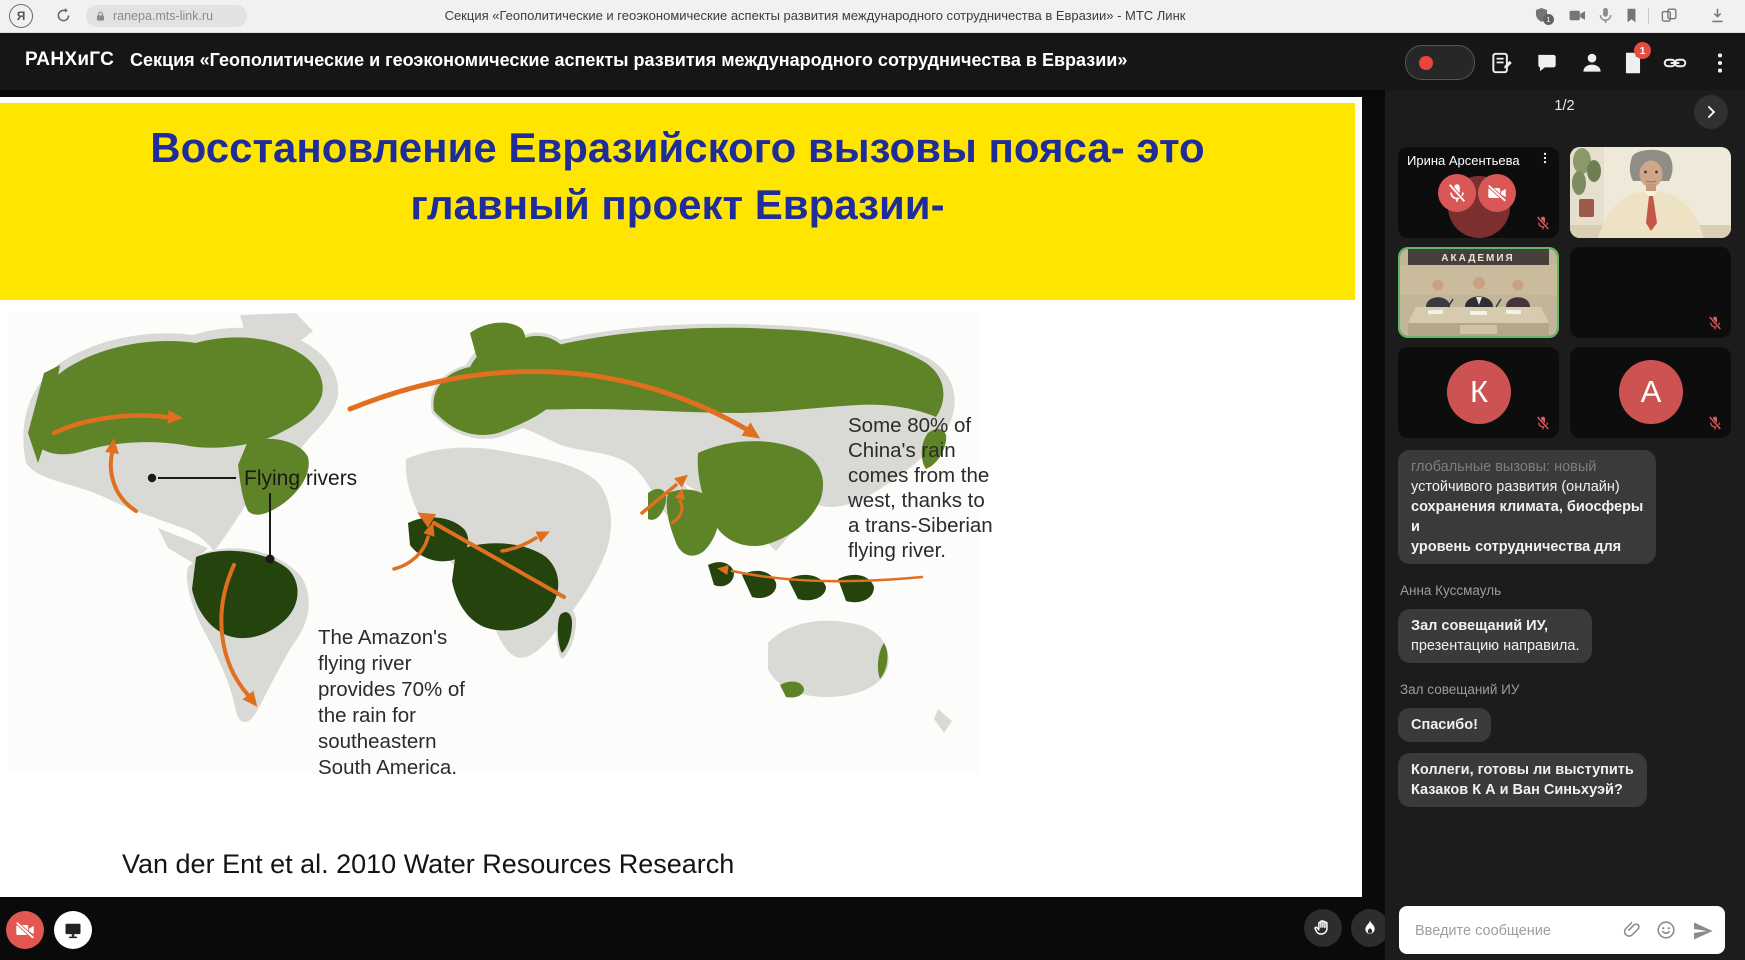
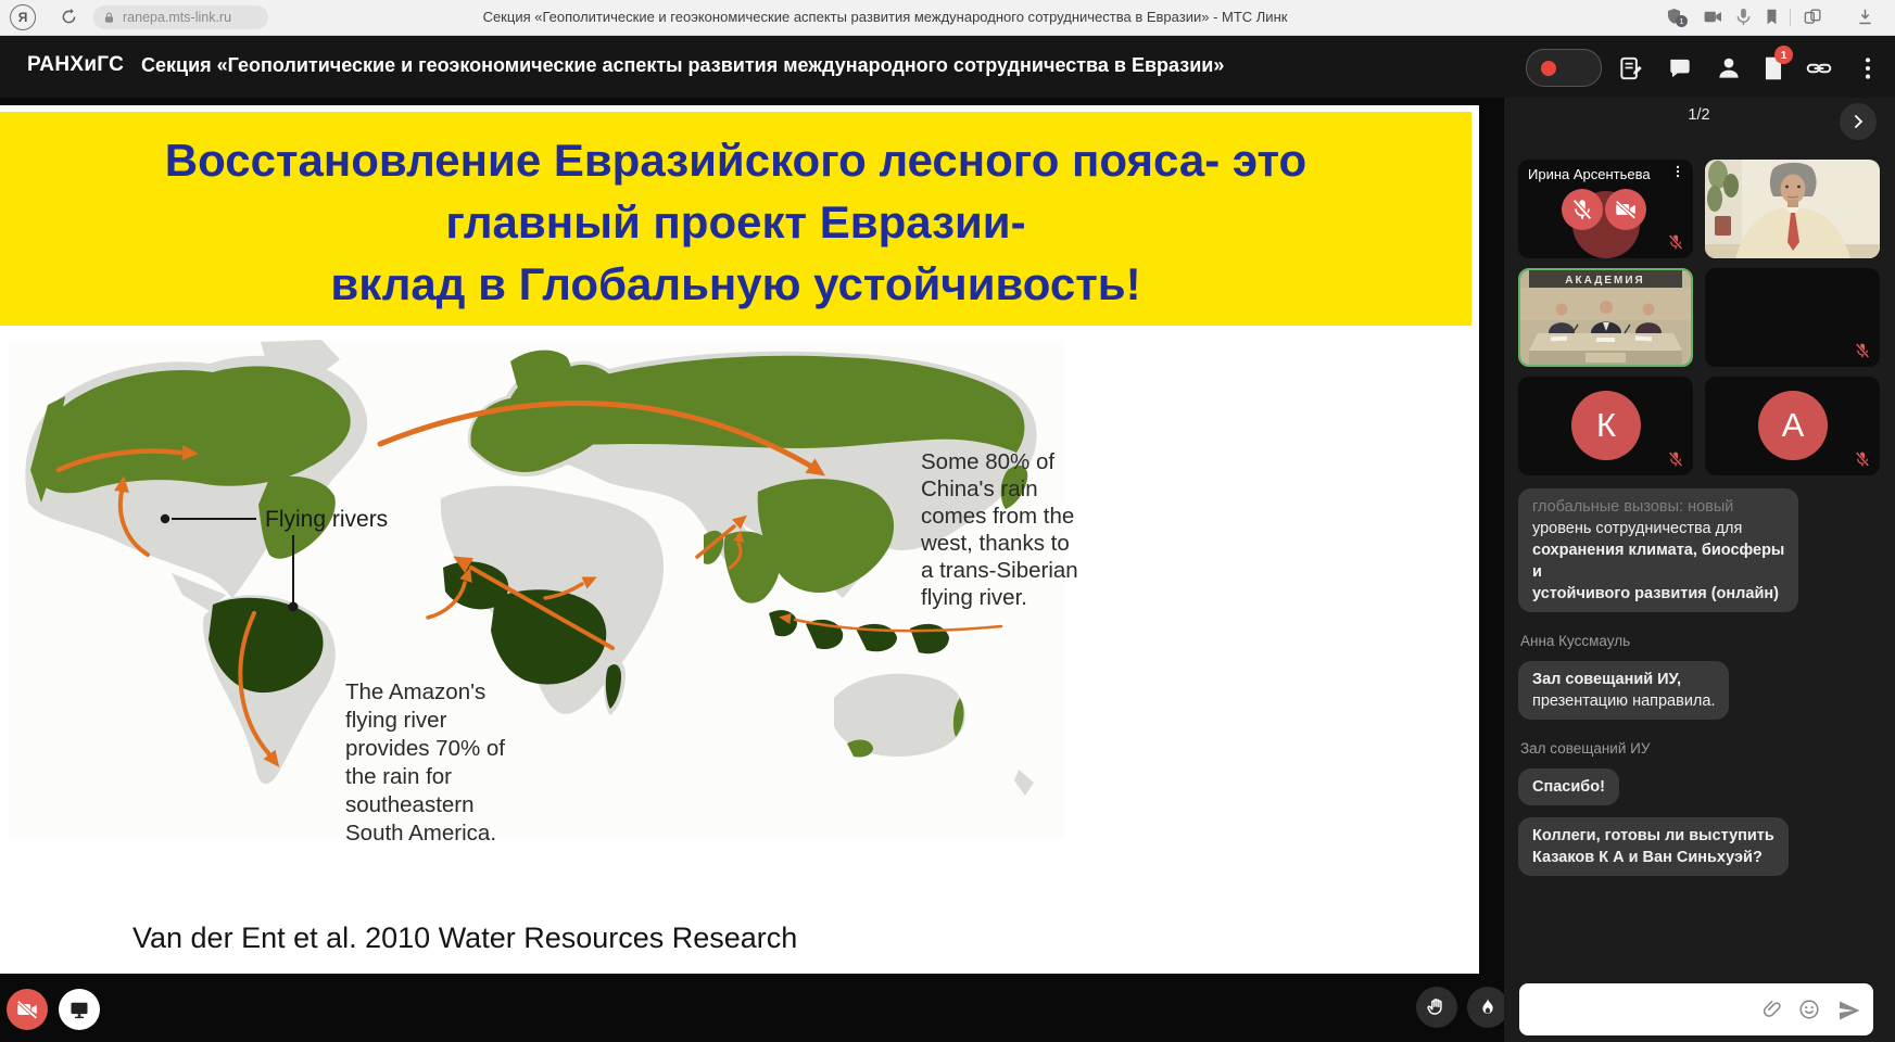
  Я
  ranepa.mts-link.ru
  Секция «Геополитические и геоэкономические аспекты развития международного сотрудничества в Евразии» - МТС Линк
  1
  РАНХиГС
  Секция «Геополитические и геоэкономические аспекты развития международного сотрудничества в Евразии»
  1
- Восстановление Евразийского вызовы пояса- это
+ Восстановление Евразийского лесного пояса- это
  главный проект Евразии-
+ вклад в Глобальную устойчивость!
  Flying rivers
  Some 80% of
  China's rain
  comes from the
  west, thanks to
  a trans-Siberian
  flying river.
  The Amazon's
  flying river
  provides 70% of
  the rain for
  southeastern
  South America.
  Van der Ent et al. 2010 Water Resources Research
  1/2
  Ирина Арсентьева
  АКАДЕМИЯ
  К
  А
  глобальные вызовы: новый
- устойчивого развития (онлайн)
+ уровень сотрудничества для
  сохранения климата, биосферы
  и
- уровень сотрудничества для
+ устойчивого развития (онлайн)
  Анна Куссмауль
  Зал совещаний ИУ,
  презентацию направила.
  Зал совещаний ИУ
  Спасибо!
  Коллеги, готовы ли выступить
  Казаков К А и Ван Синьхуэй?
- Введите сообщение
